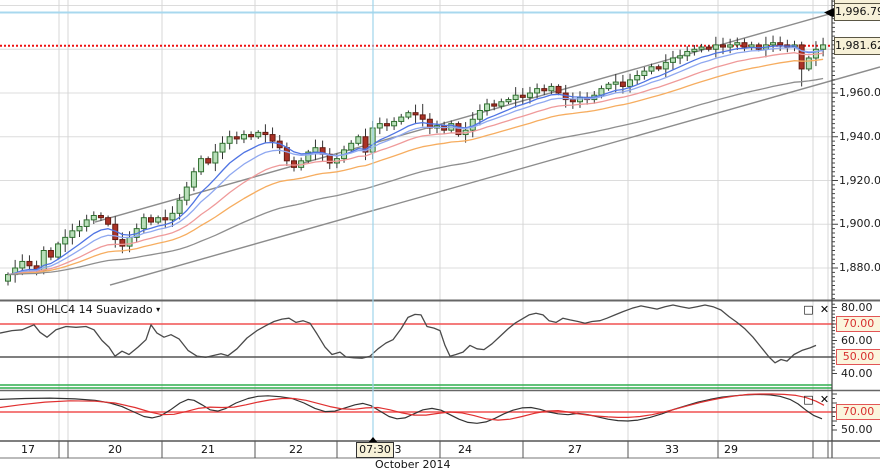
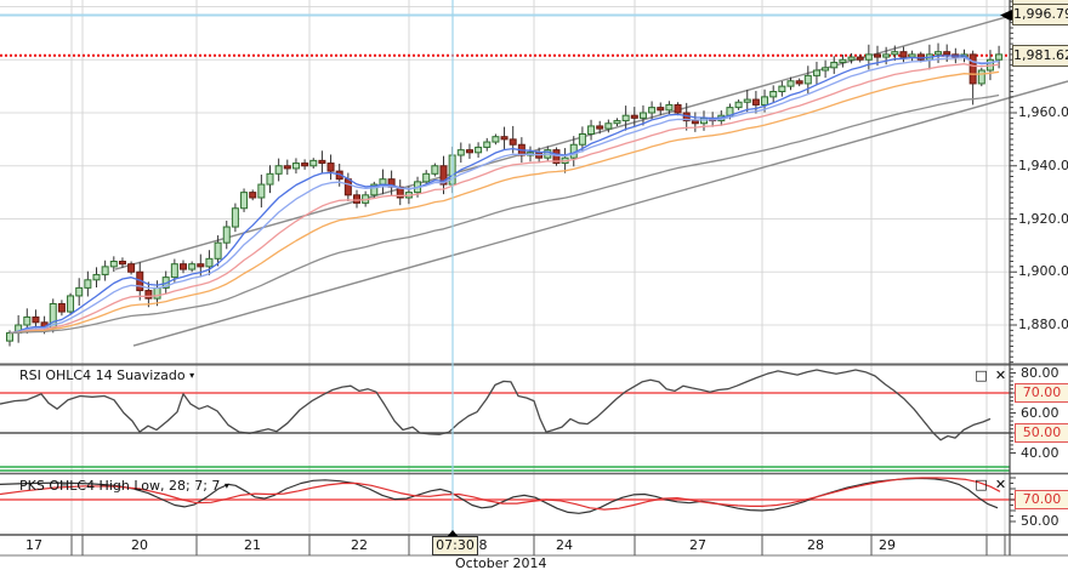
  1,996.7
  1,981.6
  RSI OHLC4 14 Suavizado ▾
  □
  ✕
+ PKS OHLC4 High Low, 28; 7; 7 ▾
  □
  ✕
  07:30
  October 2014
  1,960.0
  1,940.0
  1,920.0
  1,900.0
  1,880.0
  80.00
  60.00
  40.00
  50.00
  70.00
  50.00
  70.00
  17
  20
  21
  22
- 3
+ 8
  24
  27
- 33
+ 28
  29
